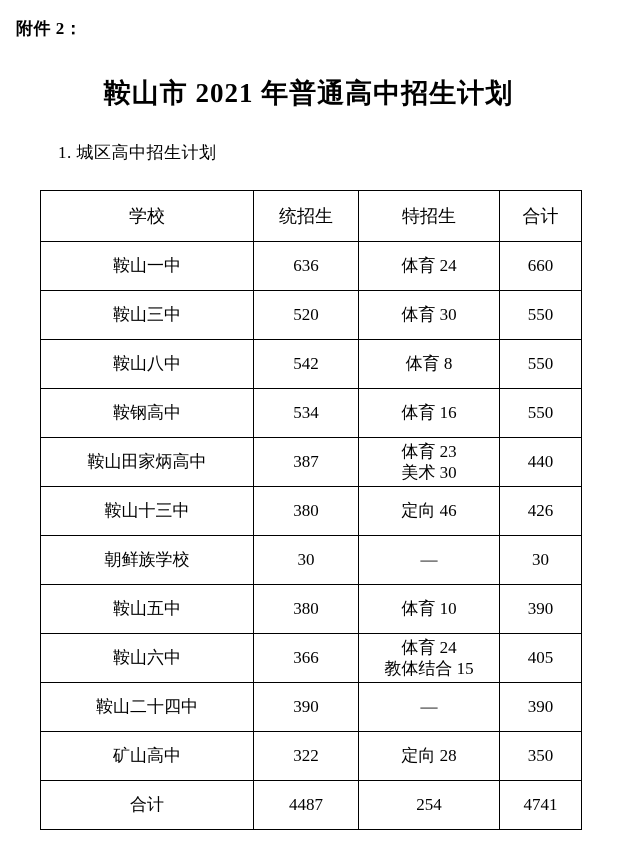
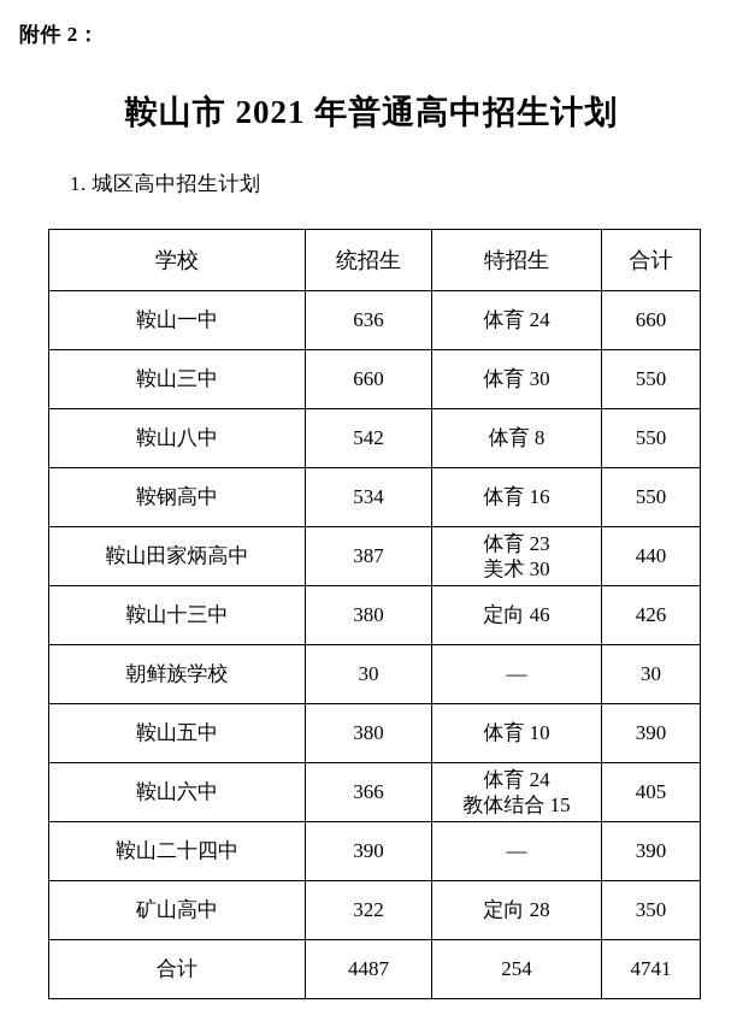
  附件 2：
  鞍山市 2021 年普通高中招生计划
  1. 城区高中招生计划
  学校	统招生	特招生	合计
  鞍山一中	636	体育 24	660
- 鞍山三中	520	体育 30	550
+ 鞍山三中	660	体育 30	550
  鞍山八中	542	体育 8	550
  鞍钢高中	534	体育 16	550
  鞍山田家炳高中	387	体育 23 美术 30	440
  鞍山十三中	380	定向 46	426
  朝鲜族学校	30	—	30
  鞍山五中	380	体育 10	390
  鞍山六中	366	体育 24 教体结合 15	405
  鞍山二十四中	390	—	390
  矿山高中	322	定向 28	350
  合计	4487	254	4741
